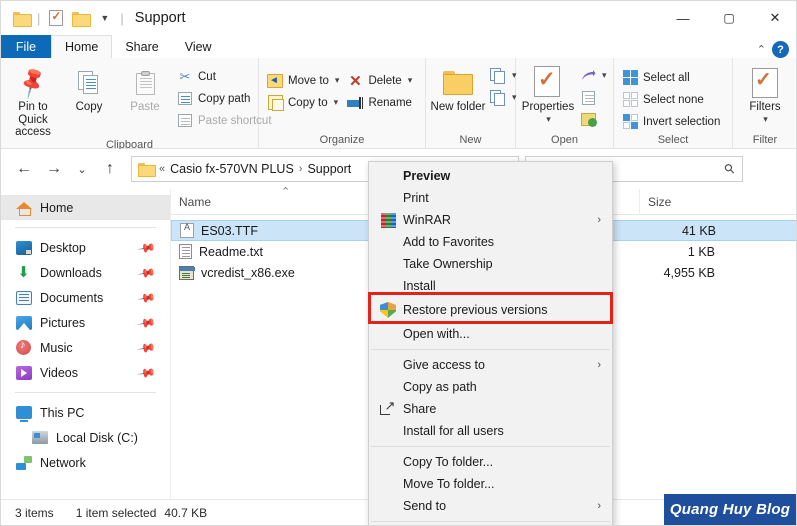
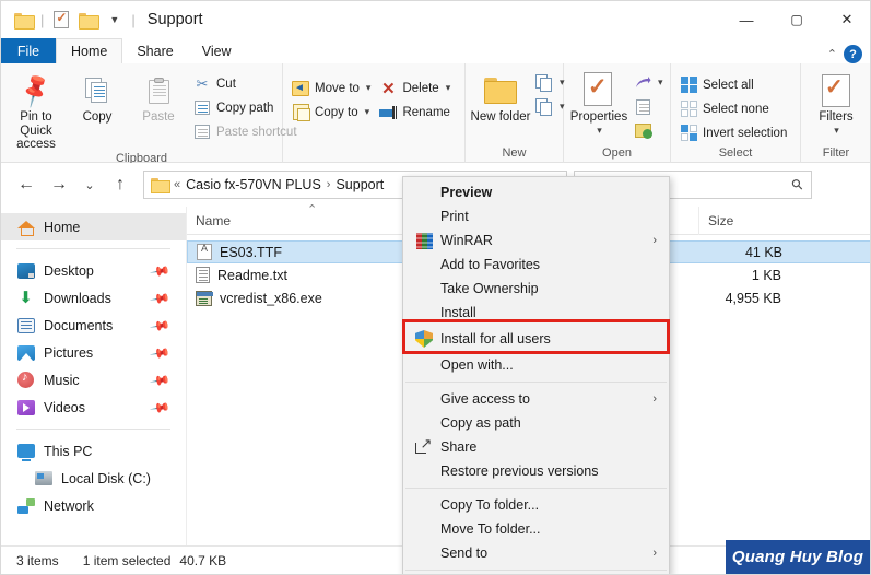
  |
  ▼
  |
  Support
  —
  ▢
  ✕
  File
  Home
  Share
  View
  ⌃
  ?
  Pin to Quick access
  Copy
  Paste
  ✂
  Cut
  Copy path
  Paste shortcut
  Clipboard
  ◄
  Move to
  ▾
  Copy to
  ▾
  ✕
  Delete
  ▾
  Rename
- Organize
  New folder
  ▾
  ▾
  New
  ✓
  Properties
  ▾
  ▾
  Open
  Select all
  Select none
  Invert selection
  Select
  ✓
  Filters
  ▾
  Filter
  ←
  →
  ⌄
  ↑
  «
  Casio fx-570VN PLUS
  ›
  Support
  Home
  Desktop
  ⬇
  Downloads
  Documents
  Pictures
  Music
  Videos
  This PC
  Local Disk (C:)
  Network
  Name
  ⌃
  Size
  ES03.TTF
  41 KB
  Readme.txt
  1 KB
  vcredist_x86.exe
  4,955 KB
  3 items
  1 item selected
  40.7 KB
  Preview
  Print
  WinRAR
  ›
  Add to Favorites
  Take Ownership
  Install
- Restore previous versions
+ Install for all users
  Open with...
  Give access to
  ›
  Copy as path
  Share
- Install for all users
+ Restore previous versions
  Copy To folder...
  Move To folder...
  Send to
  ›
  Quang Huy Blog
